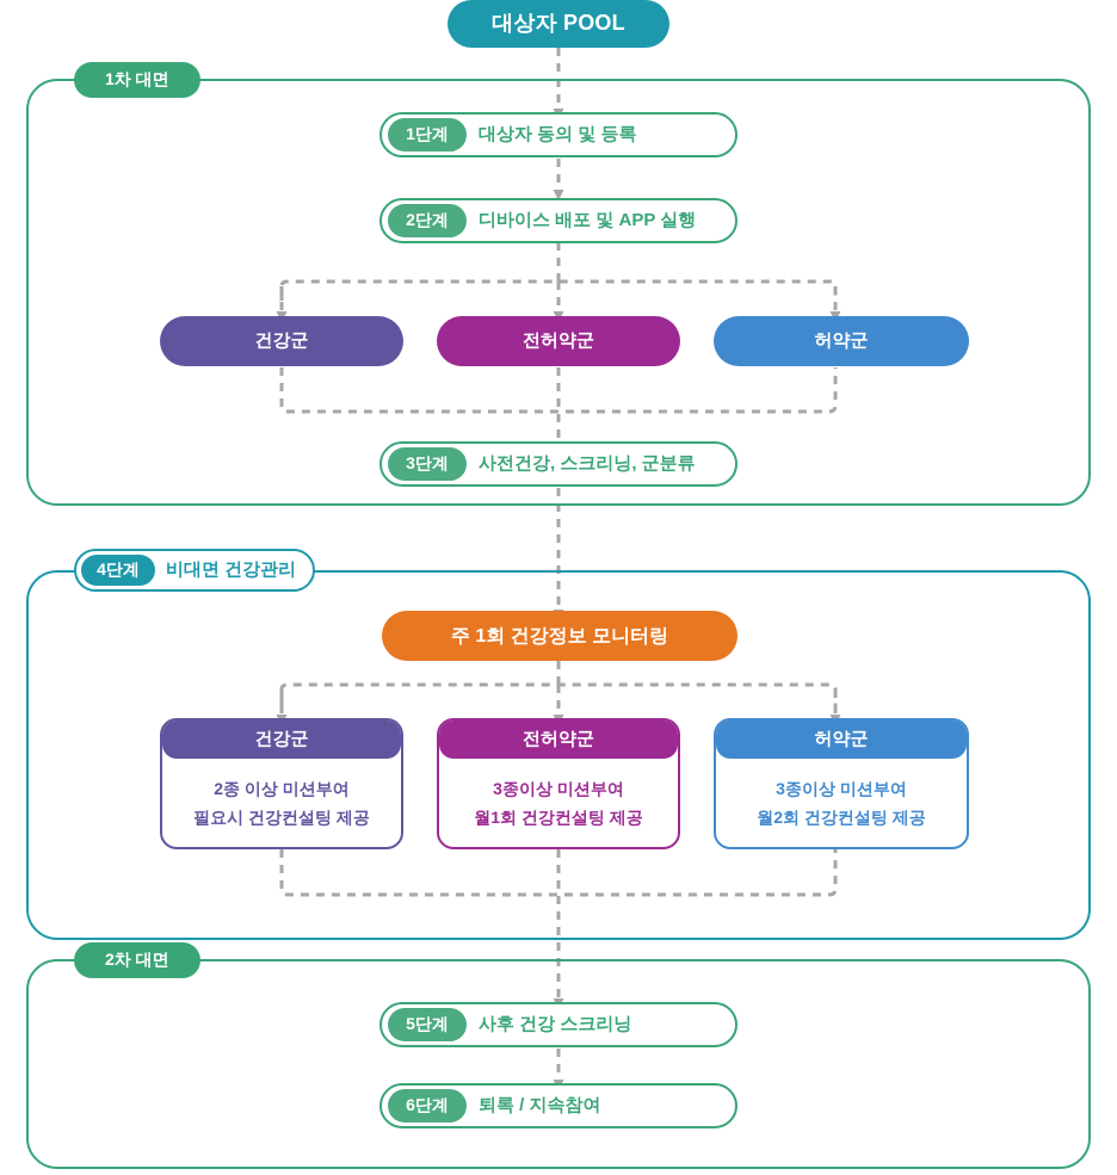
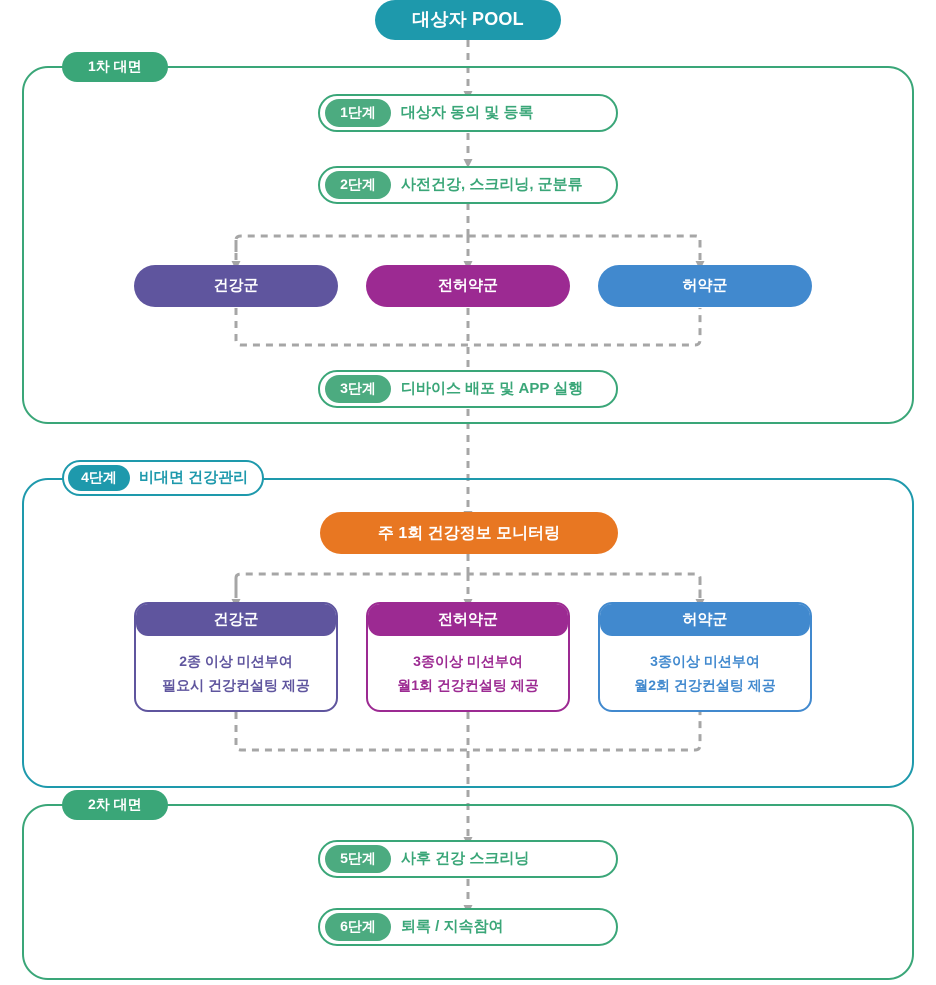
  대상자 POOL
  1차 대면
  1단계
  대상자 동의 및 등록
  2단계
- 디바이스 배포 및 APP 실행
+ 사전건강, 스크리닝, 군분류
  건강군
  전허약군
  허약군
  3단계
- 사전건강, 스크리닝, 군분류
+ 디바이스 배포 및 APP 실행
  4단계
  비대면 건강관리
  주 1회 건강정보 모니터링
  건강군
  2종 이상 미션부여
  필요시 건강컨설팅 제공
  전허약군
  3종이상 미션부여
  월1회 건강컨설팅 제공
  허약군
  3종이상 미션부여
  월2회 건강컨설팅 제공
  2차 대면
  5단계
  사후 건강 스크리닝
  6단계
  퇴록 / 지속참여
